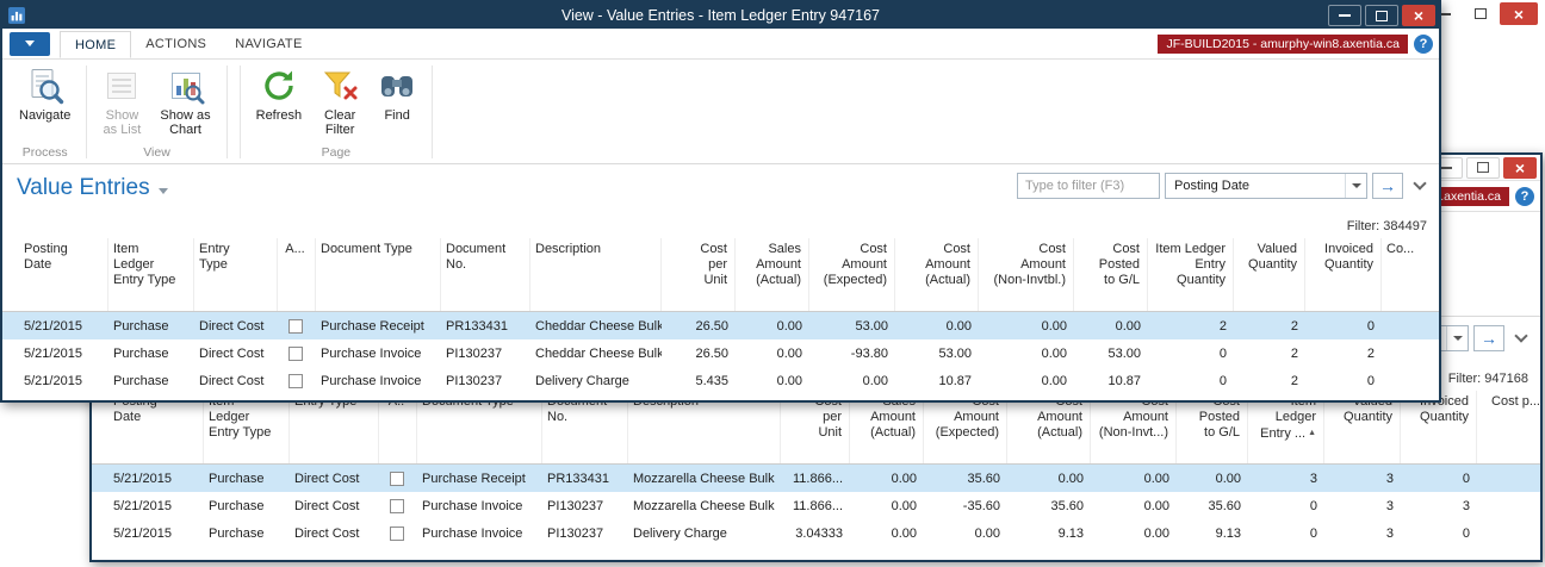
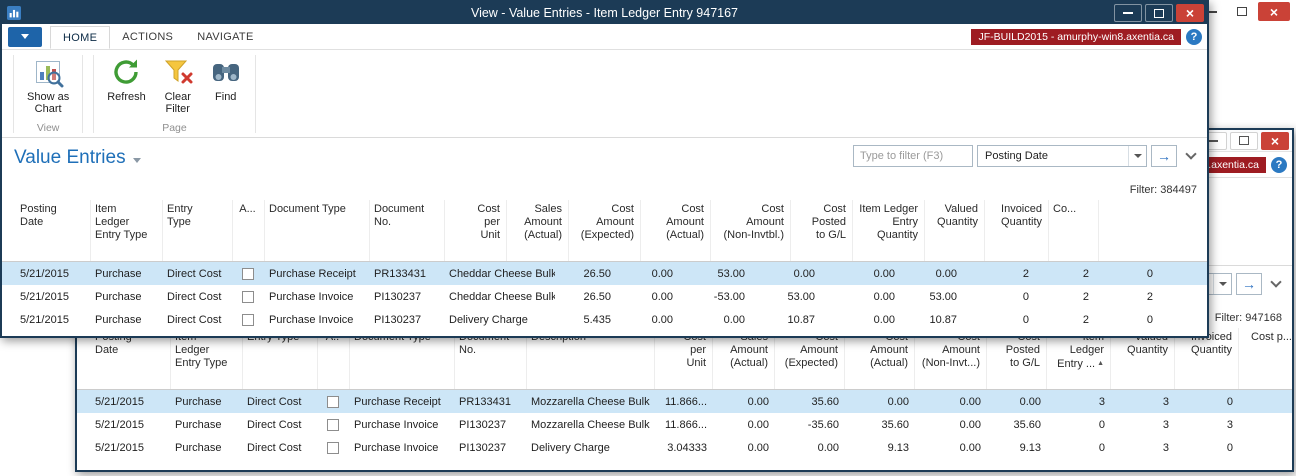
  ×
  ×
  ?
  →
  Filter: 947168
  Date
  Ledger
  Entry Type
  No.
  per
  Unit
  Amount
  (Actual)
  Amount
  (Expected)
  Amount
  (Actual)
  Amount
  (Non-Invt...)
  Posted
  to G/L
  Ledger
  Entry ...
  Quantity
  Quantity
  Cost p...
  5/21/2015
  Purchase
  Direct Cost
  Purchase Receipt
  PR133431
  Mozzarella Cheese Bulk
  11.866...
  0.00
  35.60
  0.00
  0.00
  0.00
  3
  3
  0
  5/21/2015
  Purchase
  Direct Cost
  Purchase Invoice
  PI130237
  Mozzarella Cheese Bulk
  11.866...
  0.00
  -35.60
  35.60
  0.00
  35.60
  0
  3
  3
  5/21/2015
  Purchase
  Direct Cost
  Purchase Invoice
  PI130237
  Delivery Charge
  3.04333
  0.00
  0.00
  9.13
  0.00
  9.13
  0
  3
  0
  View - Value Entries - Item Ledger Entry 947167
  ×
  HOME
  ACTIONS
  NAVIGATE
  JF-BUILD2015 - amurphy-win8.axentia.ca
  ?
- Navigate
- Process
- Show
- as List
  Show as
  Chart
  View
  Refresh
  Clear
  Filter
  Find
  Page
  Value Entries
  Type to filter (F3)
  Posting Date
  →
  Filter: 384497
  Posting
  Date
  Item
  Ledger
  Entry Type
  Entry
  Type
  A...
  Document Type
  Document
  No.
- Description
  Cost
  per
  Unit
  Sales
  Amount
  (Actual)
  Cost
  Amount
  (Expected)
  Cost
  Amount
  (Actual)
  Cost
  Amount
  (Non-Invtbl.)
  Cost
  Posted
  to G/L
  Item Ledger
  Entry
  Quantity
  Valued
  Quantity
  Invoiced
  Quantity
  Co...
  5/21/2015
  Purchase
  Direct Cost
  Purchase Receipt
  PR133431
  Cheddar Cheese Bulk
  26.50
  0.00
  53.00
  0.00
  0.00
  0.00
  2
  2
  0
  5/21/2015
  Purchase
  Direct Cost
  Purchase Invoice
  PI130237
  Cheddar Cheese Bulk
  26.50
  0.00
- -93.80
+ -53.00
  53.00
  0.00
  53.00
  0
  2
  2
  5/21/2015
  Purchase
  Direct Cost
  Purchase Invoice
  PI130237
  Delivery Charge
  5.435
  0.00
  0.00
  10.87
  0.00
  10.87
  0
  2
  0
